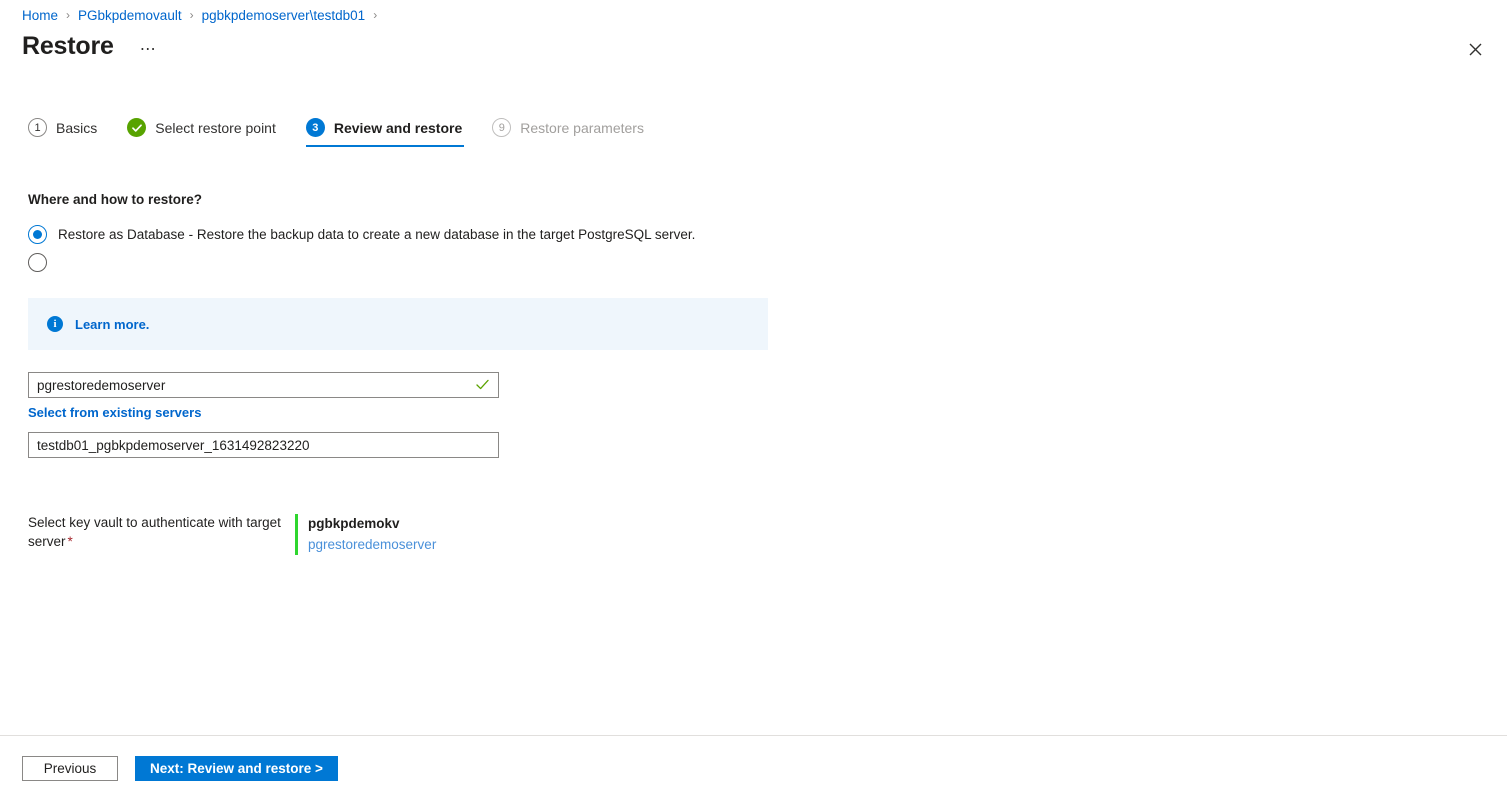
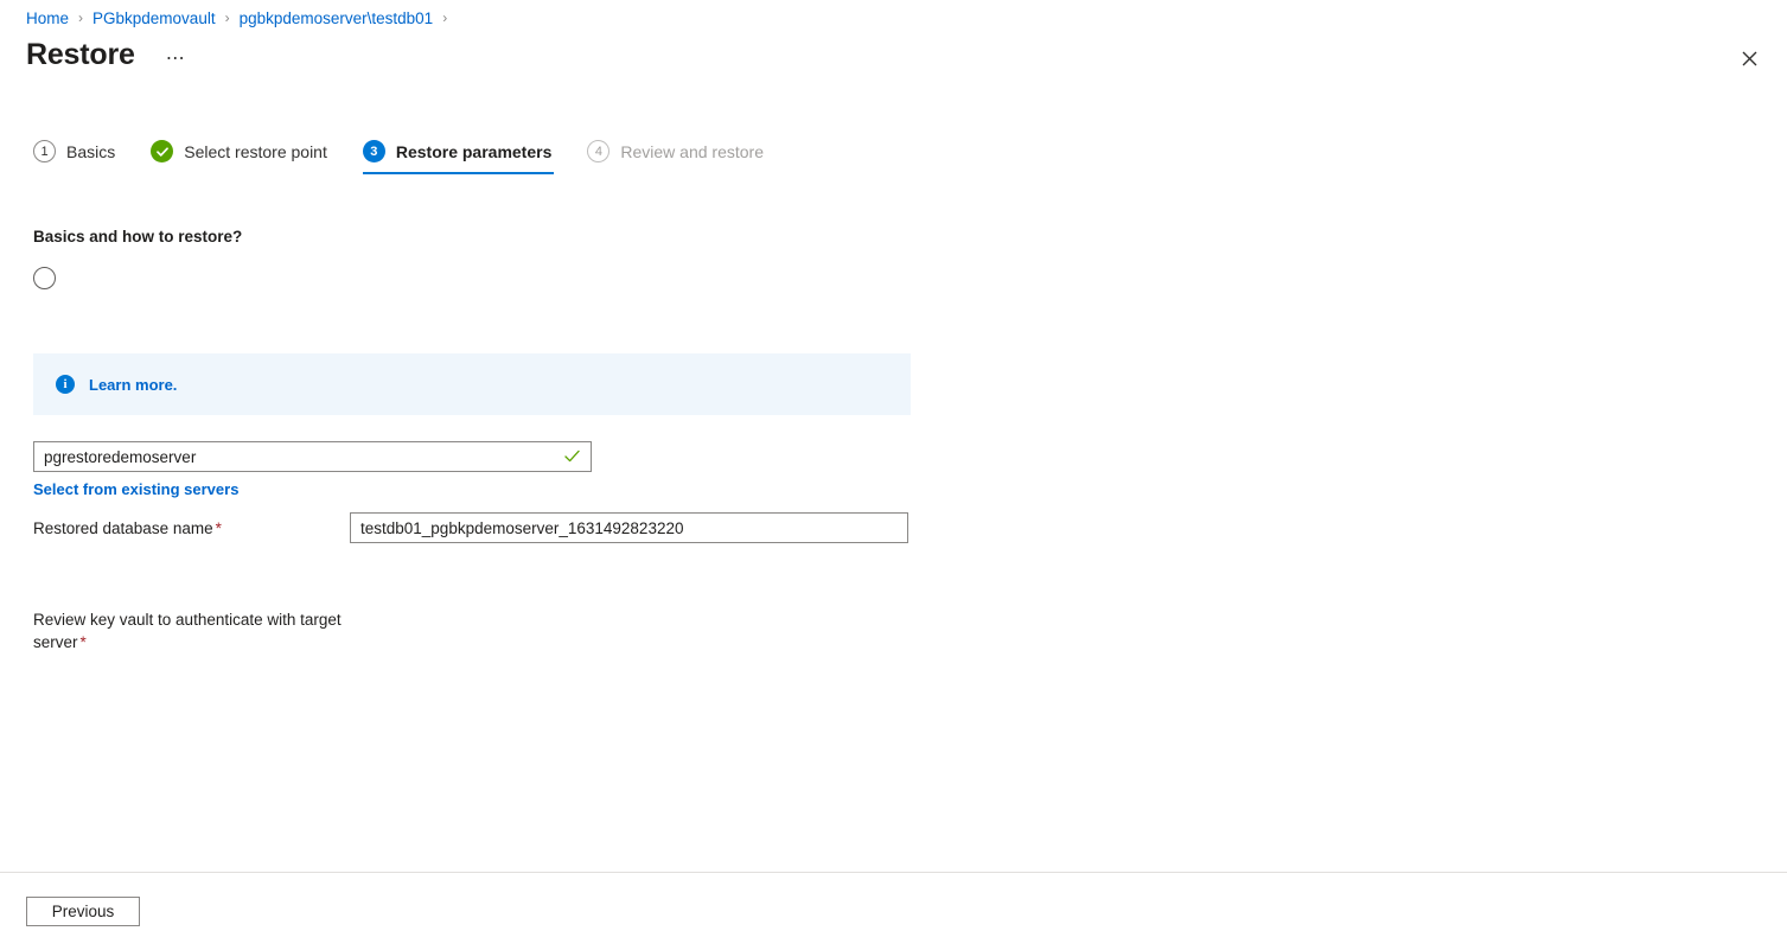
  Home
  ›
  PGbkpdemovault
  ›
  pgbkpdemoserver\testdb01
  ›
  Restore
  ⋯
  1
  Basics
  Select restore point
  3
- Review and restore
+ Restore parameters
- 9
+ 4
- Restore parameters
+ Review and restore
- Where and how to restore?
+ Basics and how to restore?
- Restore as Database - Restore the backup data to create a new database in the target PostgreSQL server.
  i
  Learn more.
  pgrestoredemoserver Select from existing servers
+ Restored database name *
  testdb01_pgbkpdemoserver_1631492823220
- Select key vault to authenticate with target server *
+ Review key vault to authenticate with target server *
- pgbkpdemokv
- pgrestoredemoserver
  Previous
- Next: Review and restore >
